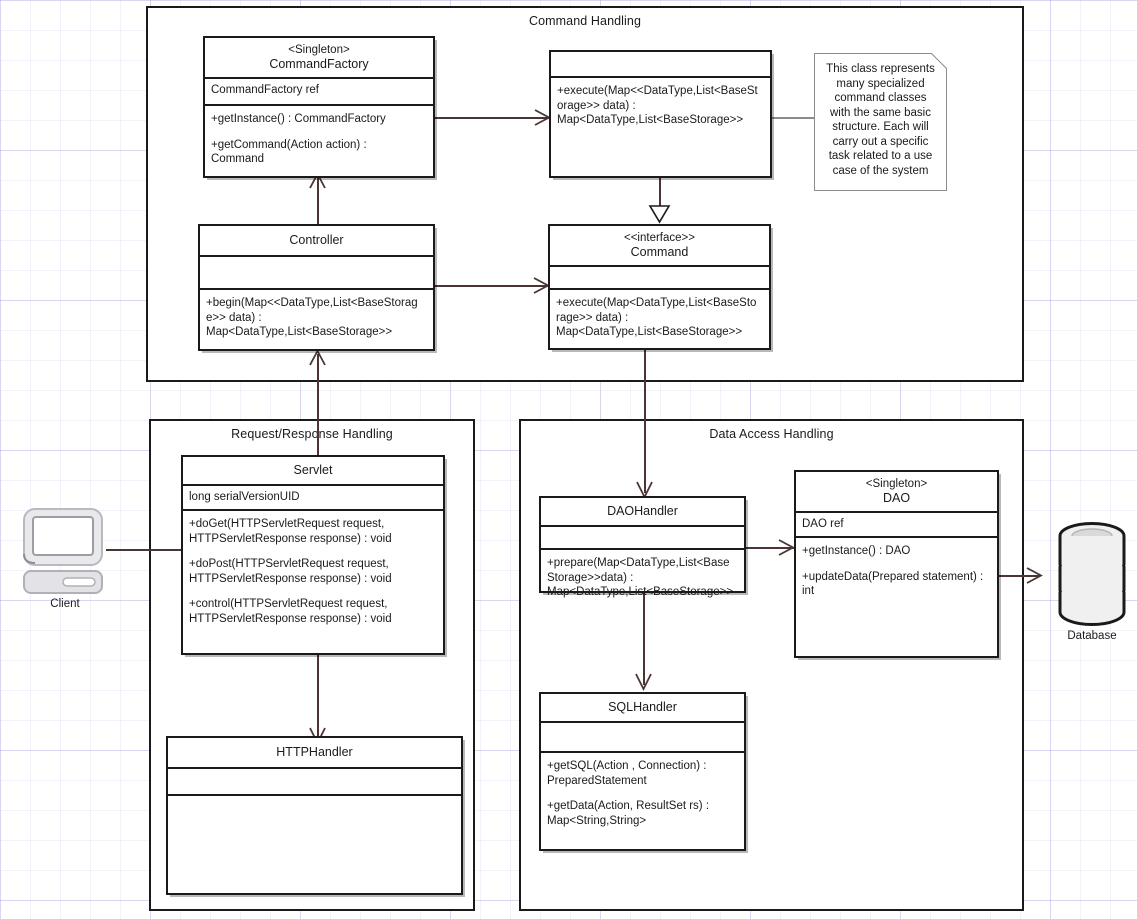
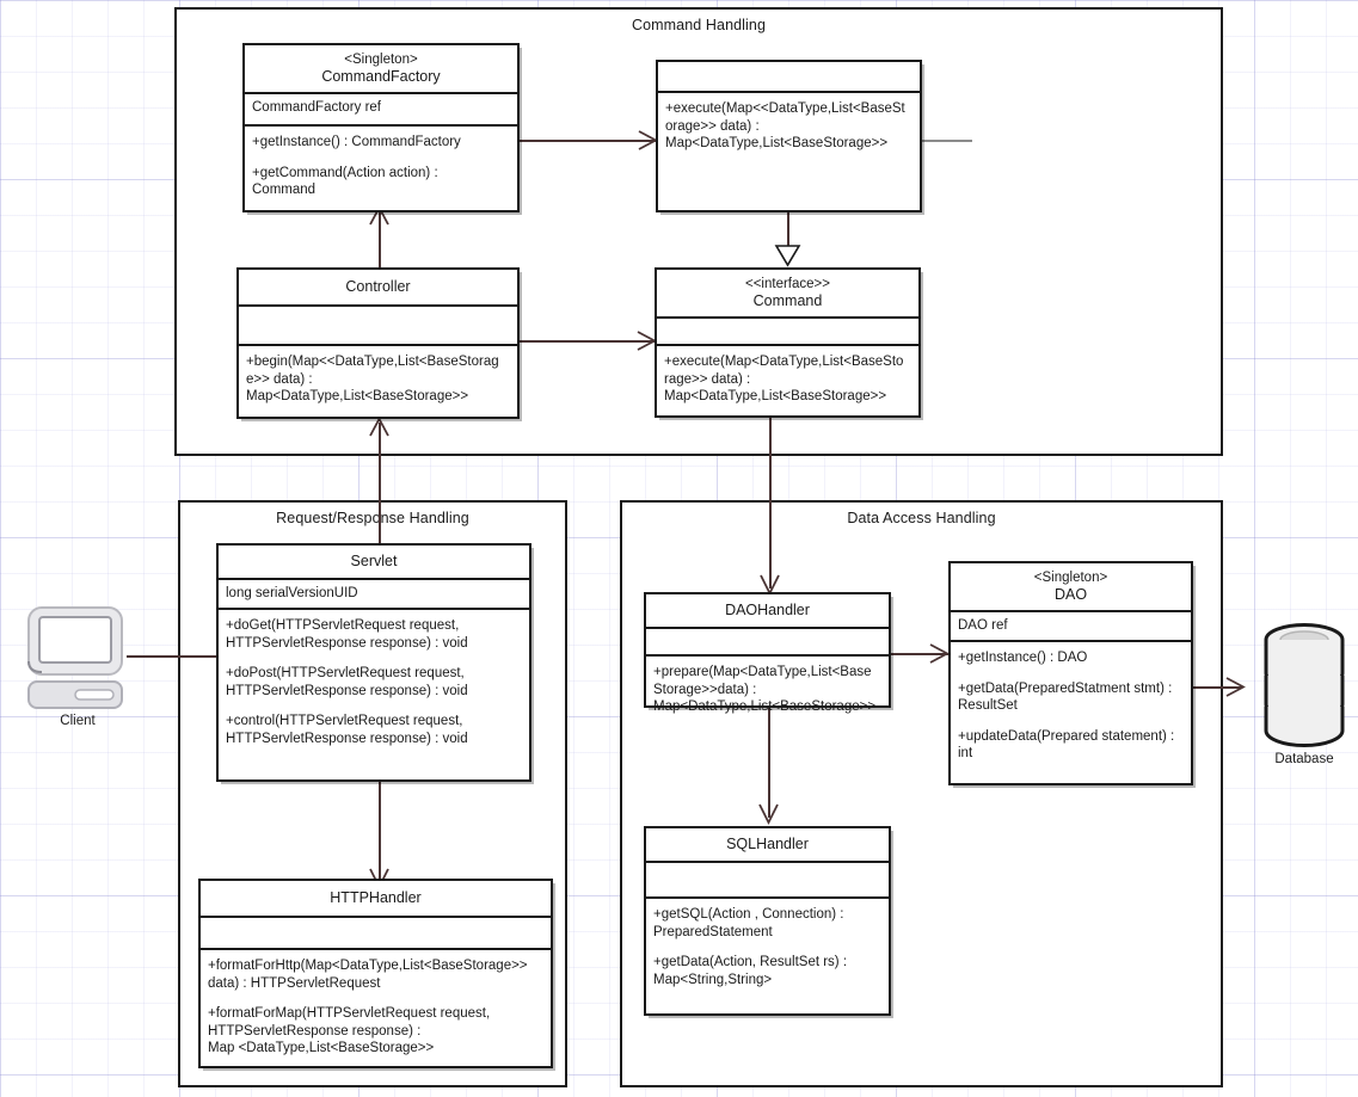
  Command Handling
  Request/Response Handling
  Data Access Handling
  <Singleton>
  CommandFactory
  CommandFactory ref
  +getInstance() : CommandFactory
  +getCommand(Action action) :
  Command
  +execute(Map<<DataType,List<BaseSt
  orage>> data) :
  Map<DataType,List<BaseStorage>>
- This class represents many specialized command classes with the same basic structure. Each will carry out a specific task related to a use case of the system
  Controller
  +begin(Map<<DataType,List<BaseStorag
  e>> data) :
  Map<DataType,List<BaseStorage>>
  <<interface>>
  Command
  +execute(Map<DataType,List<BaseSto
  rage>> data) :
  Map<DataType,List<BaseStorage>>
  Servlet
  long serialVersionUID
  +doGet(HTTPServletRequest request,
  HTTPServletResponse response) : void
  +doPost(HTTPServletRequest request,
  HTTPServletResponse response) : void
  +control(HTTPServletRequest request,
  HTTPServletResponse response) : void
  HTTPHandler
+ +formatForHttp(Map<DataType,List<BaseStorage>>
+ data) : HTTPServletRequest
+ +formatForMap(HTTPServletRequest request,
+ HTTPServletResponse response) :
+ Map <DataType,List<BaseStorage>>
  DAOHandler
  +prepare(Map<DataType,List<Base
  Storage>>data) :
  Map<DataType,List<BaseStorage>>
  <Singleton>
  DAO
  DAO ref
  +getInstance() : DAO
+ +getData(PreparedStatment stmt) :
+ ResultSet
  +updateData(Prepared statement) :
  int
  SQLHandler
  +getSQL(Action , Connection) :
  PreparedStatement
  +getData(Action, ResultSet rs) :
  Map<String,String>
  Client
  Database
